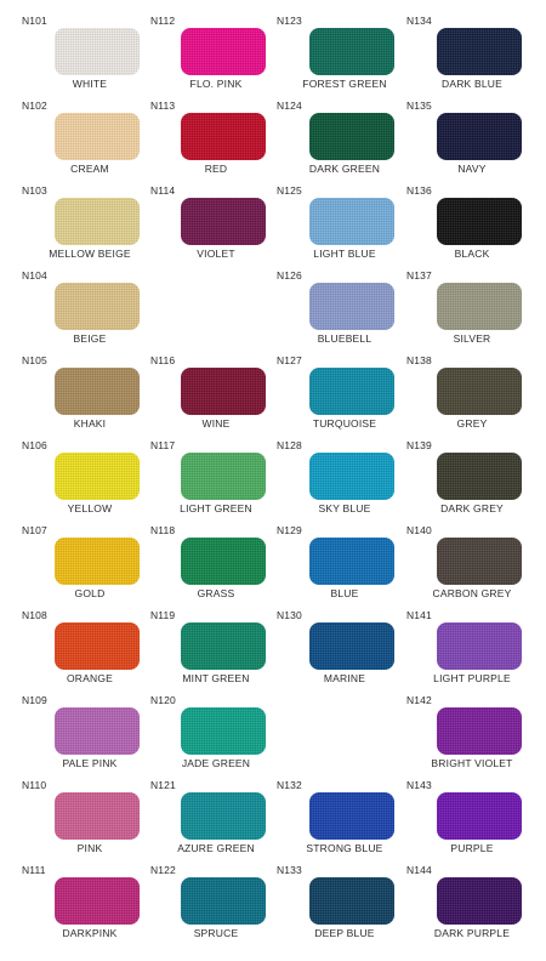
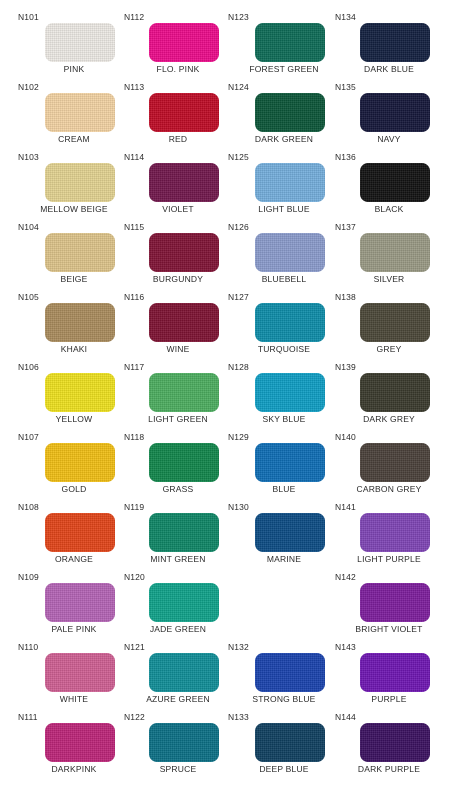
  N101
- WHITE
+ PINK
  N102
  CREAM
  N103
  MELLOW BEIGE
  N104
  BEIGE
  N105
  KHAKI
  N106
  YELLOW
  N107
  GOLD
  N108
  ORANGE
  N109
  PALE PINK
  N110
- PINK
+ WHITE
  N111
  DARKPINK
  N112
  FLO. PINK
  N113
  RED
  N114
  VIOLET
+ N115
+ BURGUNDY
  N116
  WINE
  N117
  LIGHT GREEN
  N118
  GRASS
  N119
  MINT GREEN
  N120
  JADE GREEN
  N121
  AZURE GREEN
  N122
  SPRUCE
  N123
  FOREST GREEN
  N124
  DARK GREEN
  N125
  LIGHT BLUE
  N126
  BLUEBELL
  N127
  TURQUOISE
  N128
  SKY BLUE
  N129
  BLUE
  N130
  MARINE
  N132
  STRONG BLUE
  N133
  DEEP BLUE
  N134
  DARK BLUE
  N135
  NAVY
  N136
  BLACK
  N137
  SILVER
  N138
  GREY
  N139
  DARK GREY
  N140
  CARBON GREY
  N141
  LIGHT PURPLE
  N142
  BRIGHT VIOLET
  N143
  PURPLE
  N144
  DARK PURPLE
